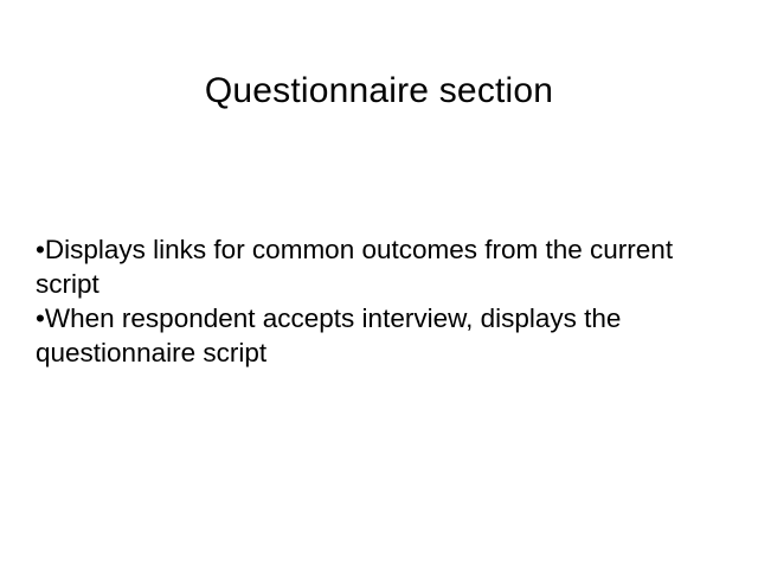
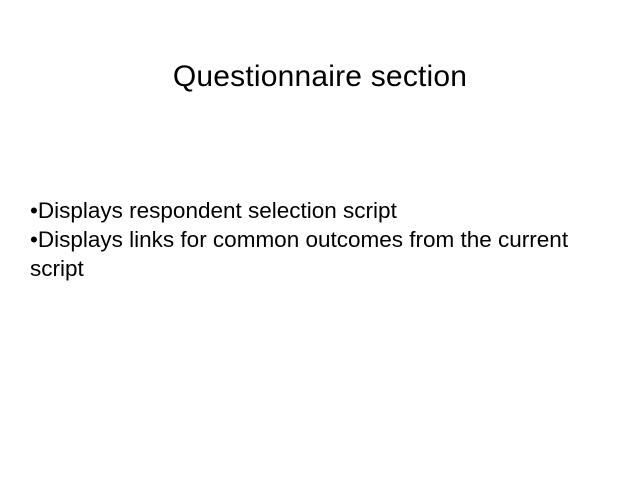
  Questionnaire section
+ •Displays respondent selection script
  •Displays links for common outcomes from the current script
- •When respondent accepts interview, displays the questionnaire script
